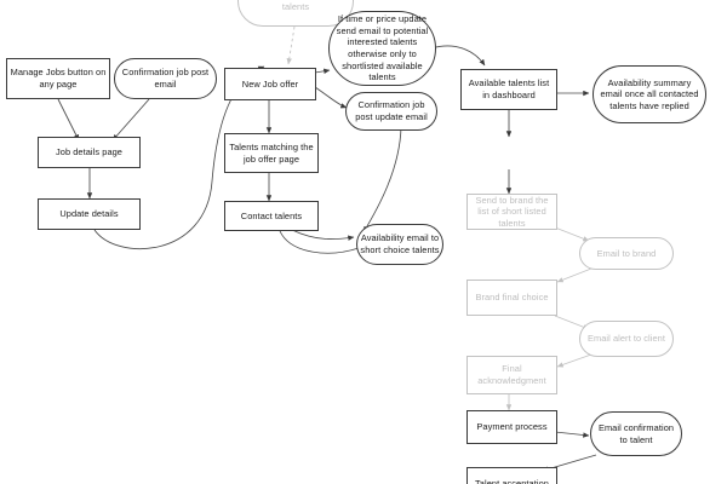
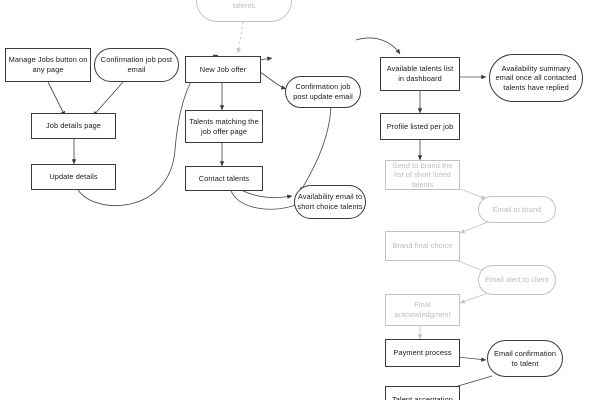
  Manage Jobs button on any page
  Confirmation job post email
  New Job offer
- If time or price update send email to potential interested talents otherwise only to shortlisted available talents
  Available talents list in dashboard
  Availability summary email once all contacted talents have replied
  Job details page
  Talents matching the job offer page
  Confirmation job post update email
+ Profile listed per job
  Update details
  Contact talents
  Send to brand the list of short listed talents
  Availability email to short choice talents
  Email to brand
  Brand final choice
  Email alert to client
  Final acknowledgment
  Payment process
  Email confirmation to talent
